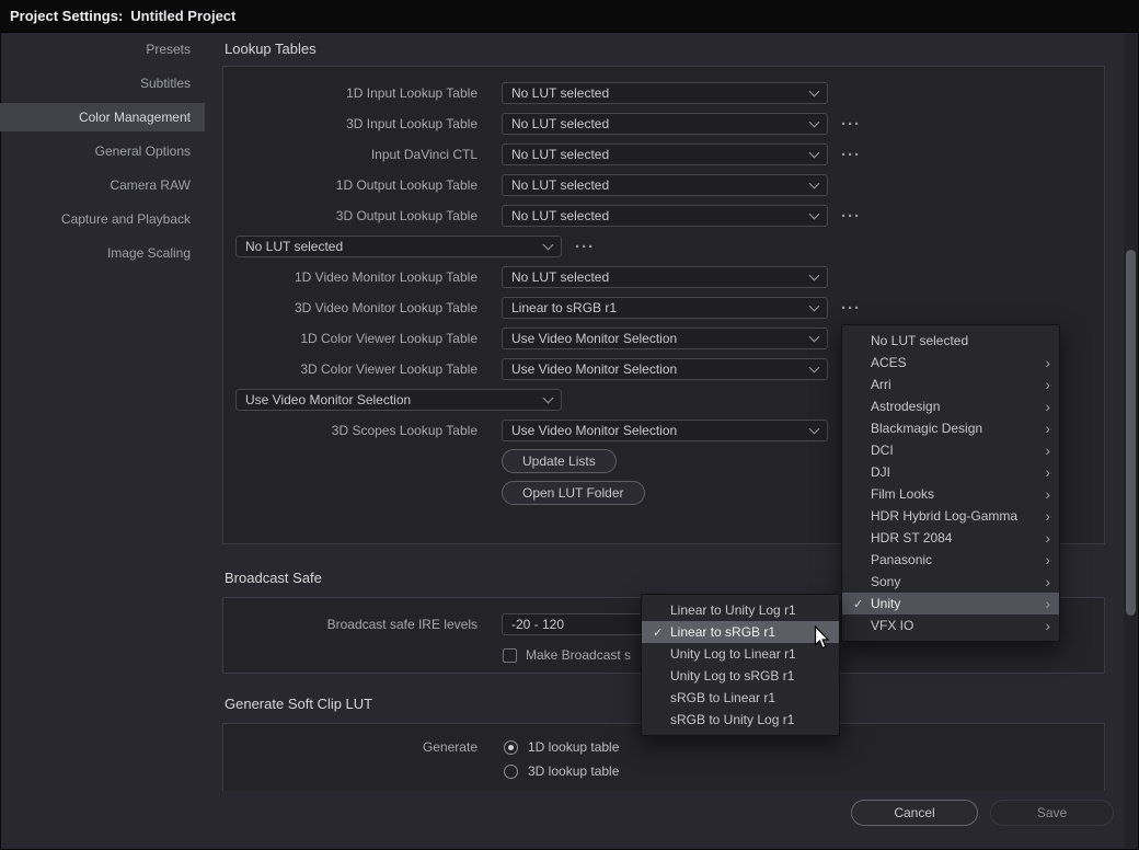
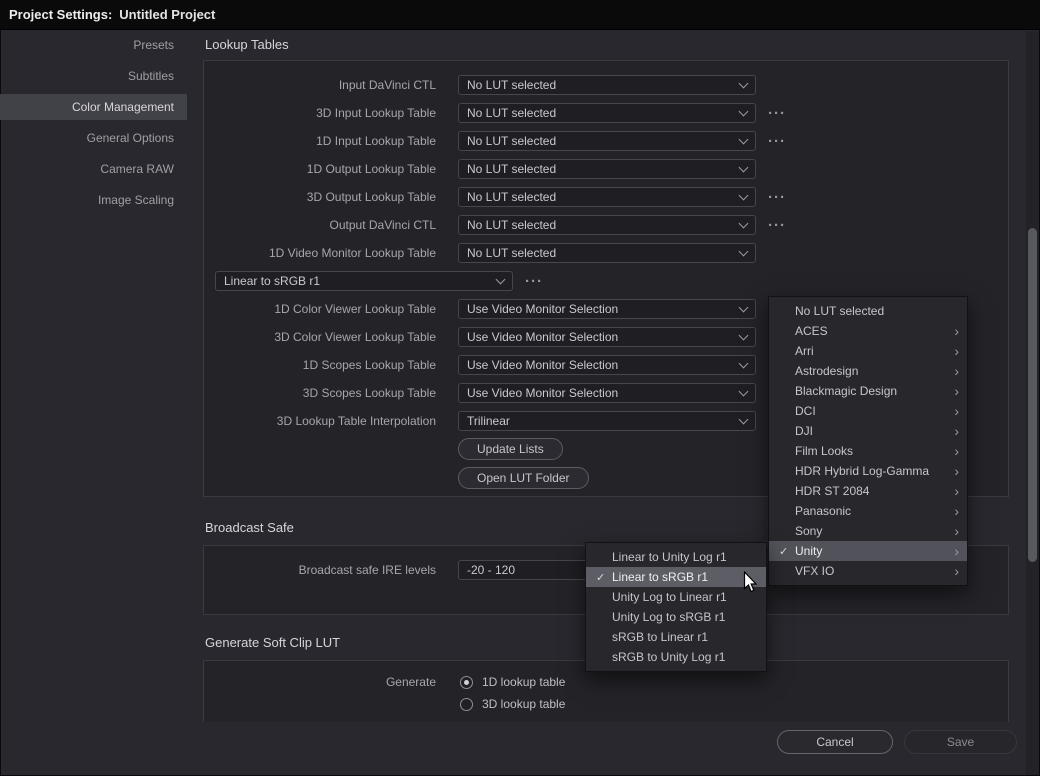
  Project Settings:
  Untitled Project
  Presets
  Subtitles
  Color Management
  General Options
  Camera RAW
- Capture and Playback
  Image Scaling
  Lookup Tables
- 1D Input Lookup Table
+ Input DaVinci CTL
  No LUT selected
  3D Input Lookup Table
  No LUT selected
  ···
- Input DaVinci CTL
+ 1D Input Lookup Table
  No LUT selected
  ···
  1D Output Lookup Table
  No LUT selected
  3D Output Lookup Table
  No LUT selected
  ···
+ Output DaVinci CTL
  No LUT selected
  ···
  1D Video Monitor Lookup Table
  No LUT selected
- 3D Video Monitor Lookup Table
  Linear to sRGB r1
  ···
  1D Color Viewer Lookup Table
  Use Video Monitor Selection
  3D Color Viewer Lookup Table
  Use Video Monitor Selection
+ 1D Scopes Lookup Table
  Use Video Monitor Selection
  3D Scopes Lookup Table
  Use Video Monitor Selection
+ 3D Lookup Table Interpolation
+ Trilinear
  Update Lists
  Open LUT Folder
  Broadcast Safe
  Broadcast safe IRE levels
  -20 - 120
- Make Broadcast s
  Generate Soft Clip LUT
  Generate
  1D lookup table
  3D lookup table
  Cancel
  Save
  No LUT selected
  ACES
  ›
  Arri
  ›
  Astrodesign
  ›
  Blackmagic Design
  ›
  DCI
  ›
  DJI
  ›
  Film Looks
  ›
  HDR Hybrid Log-Gamma
  ›
  HDR ST 2084
  ›
  Panasonic
  ›
  Sony
  ›
  ✓
  Unity
  ›
  VFX IO
  ›
  Linear to Unity Log r1
  ✓
  Linear to sRGB r1
  Unity Log to Linear r1
  Unity Log to sRGB r1
  sRGB to Linear r1
  sRGB to Unity Log r1
